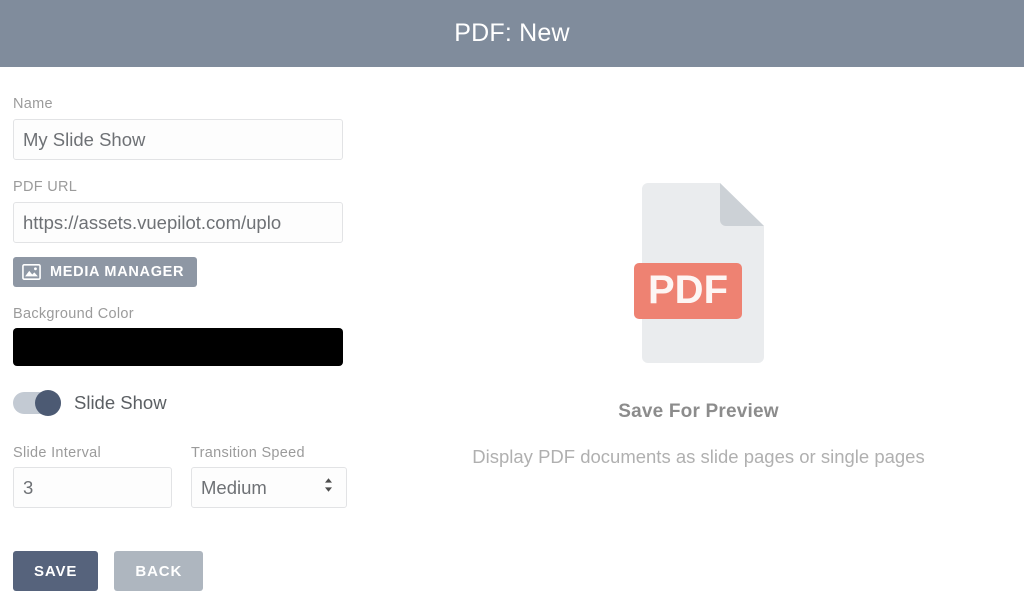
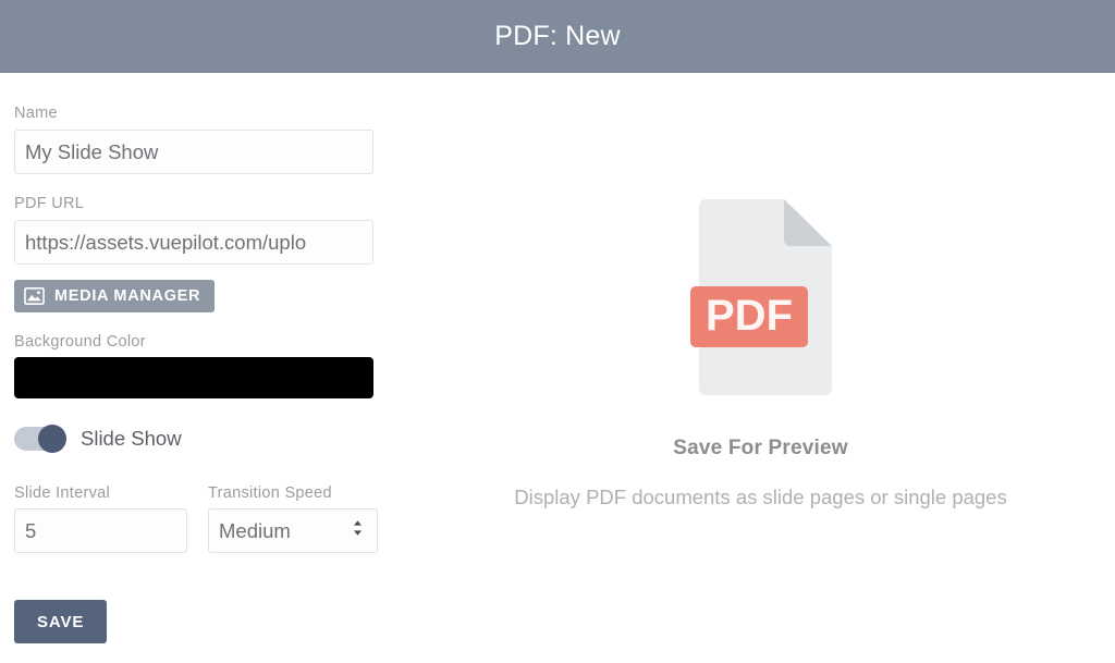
  PDF: New
  Name
  My Slide Show
  PDF URL
  https://assets.vuepilot.com/uplo
  MEDIA MANAGER
  Background Color
  Slide Show
  Slide Interval
- 3
+ 5
  Transition Speed
  Medium
  SAVE
- BACK
  PDF
  Save For Preview
  Display PDF documents as slide pages or single pages
